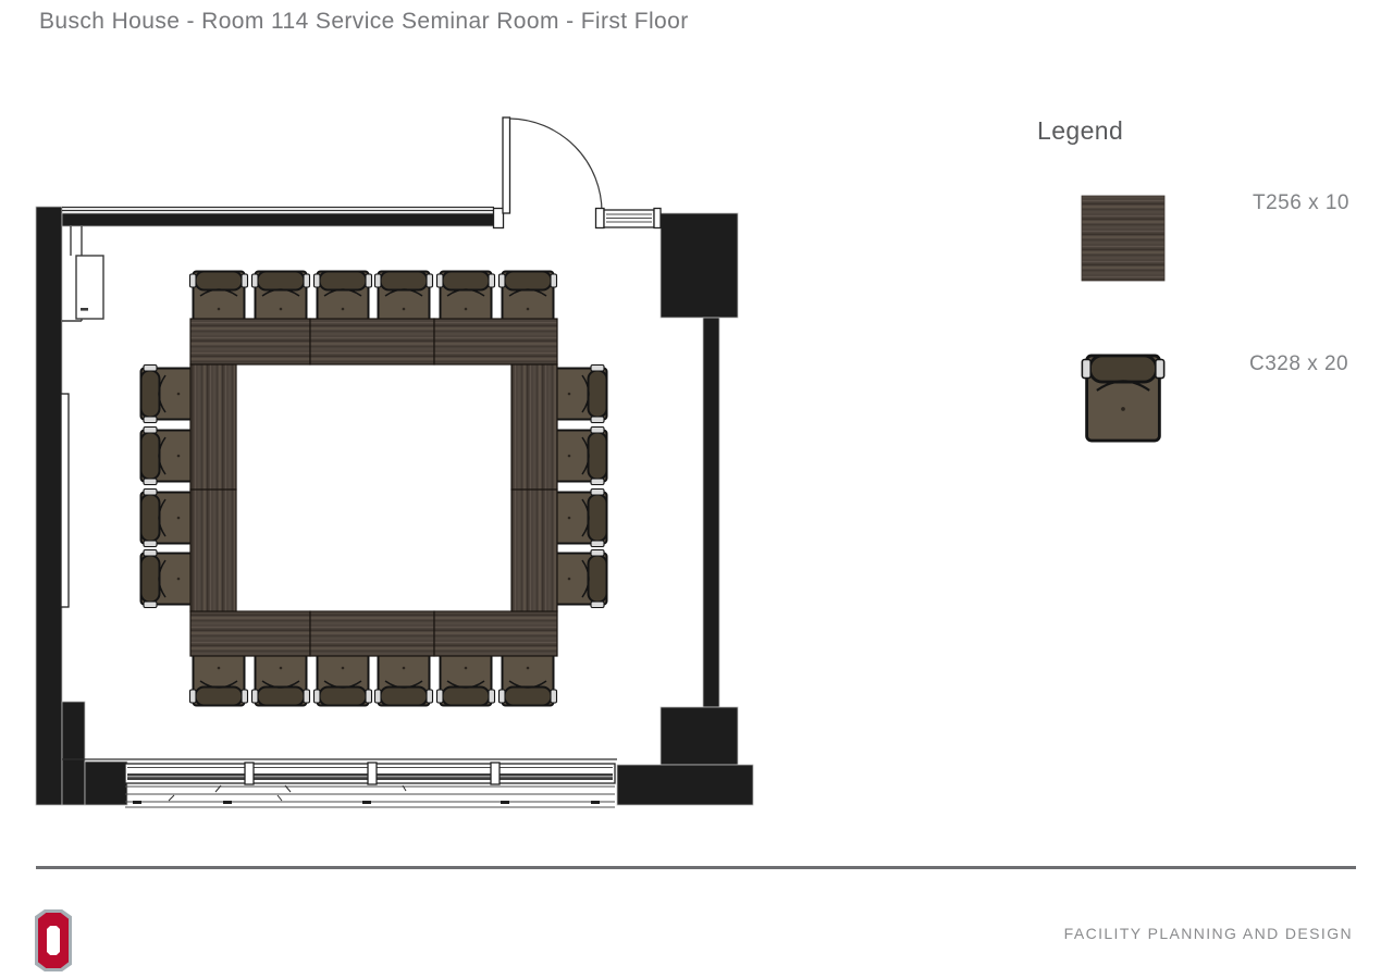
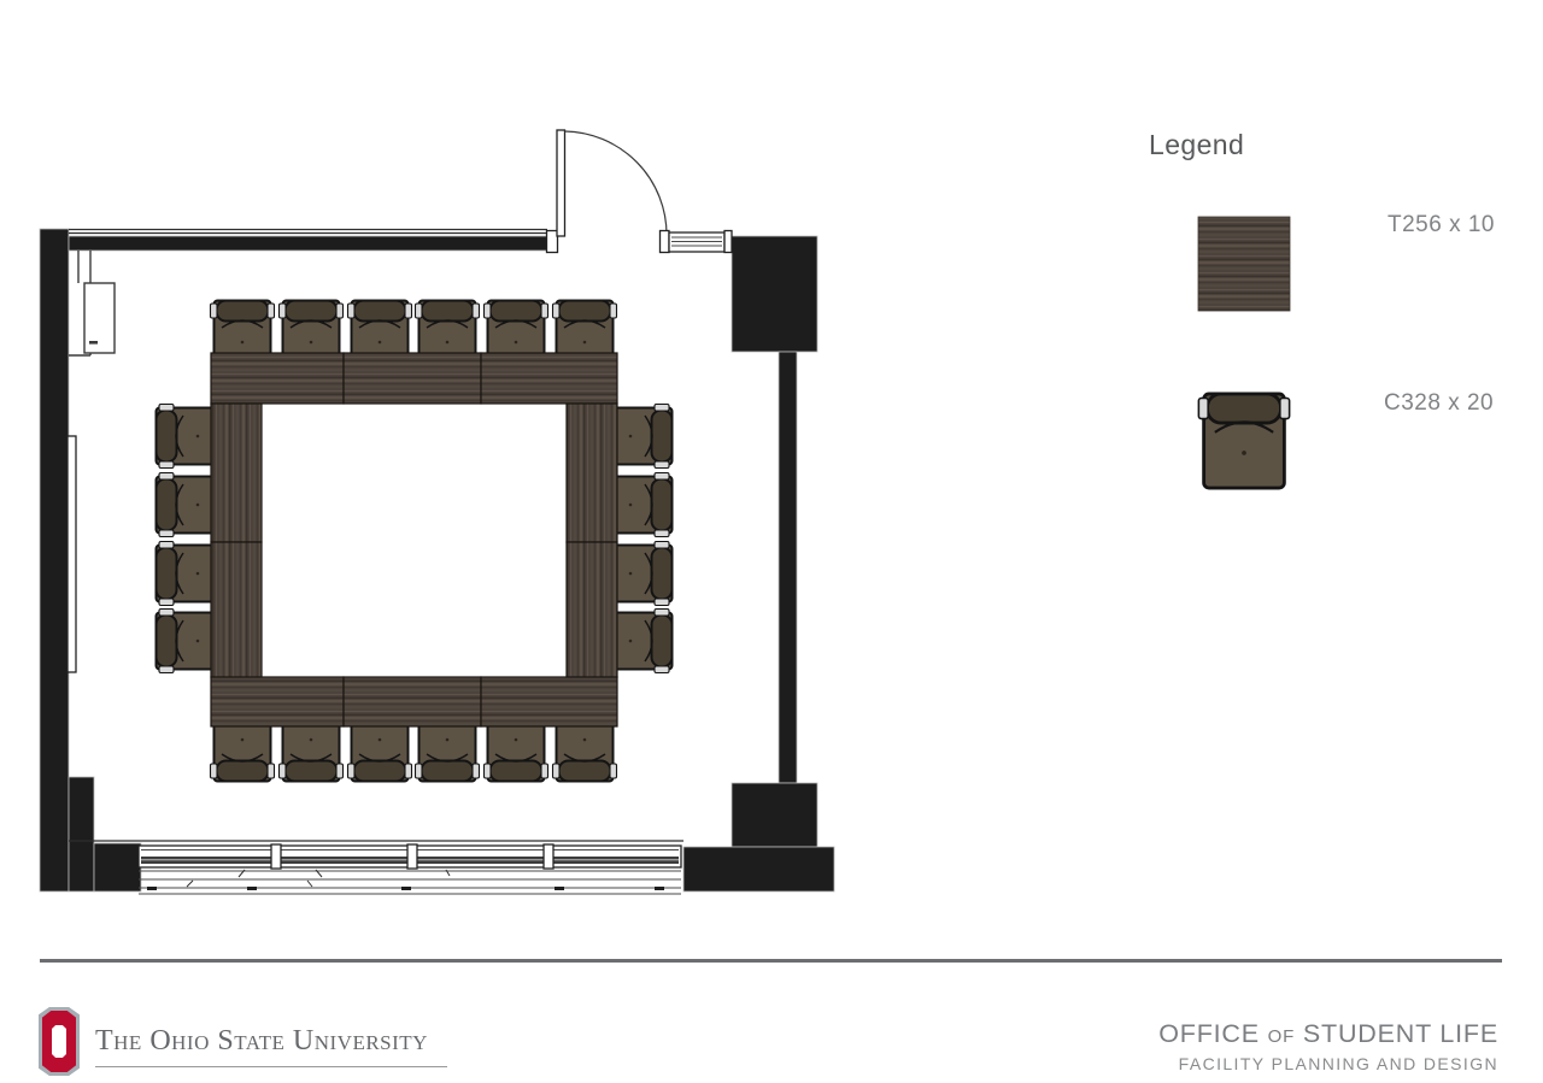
- Busch House - Room 114 Service Seminar Room - First Floor
  Legend
  T256 x 10
  C328 x 20
+ The Ohio State University
+ OFFICE of STUDENT LIFE
  FACILITY PLANNING AND DESIGN
